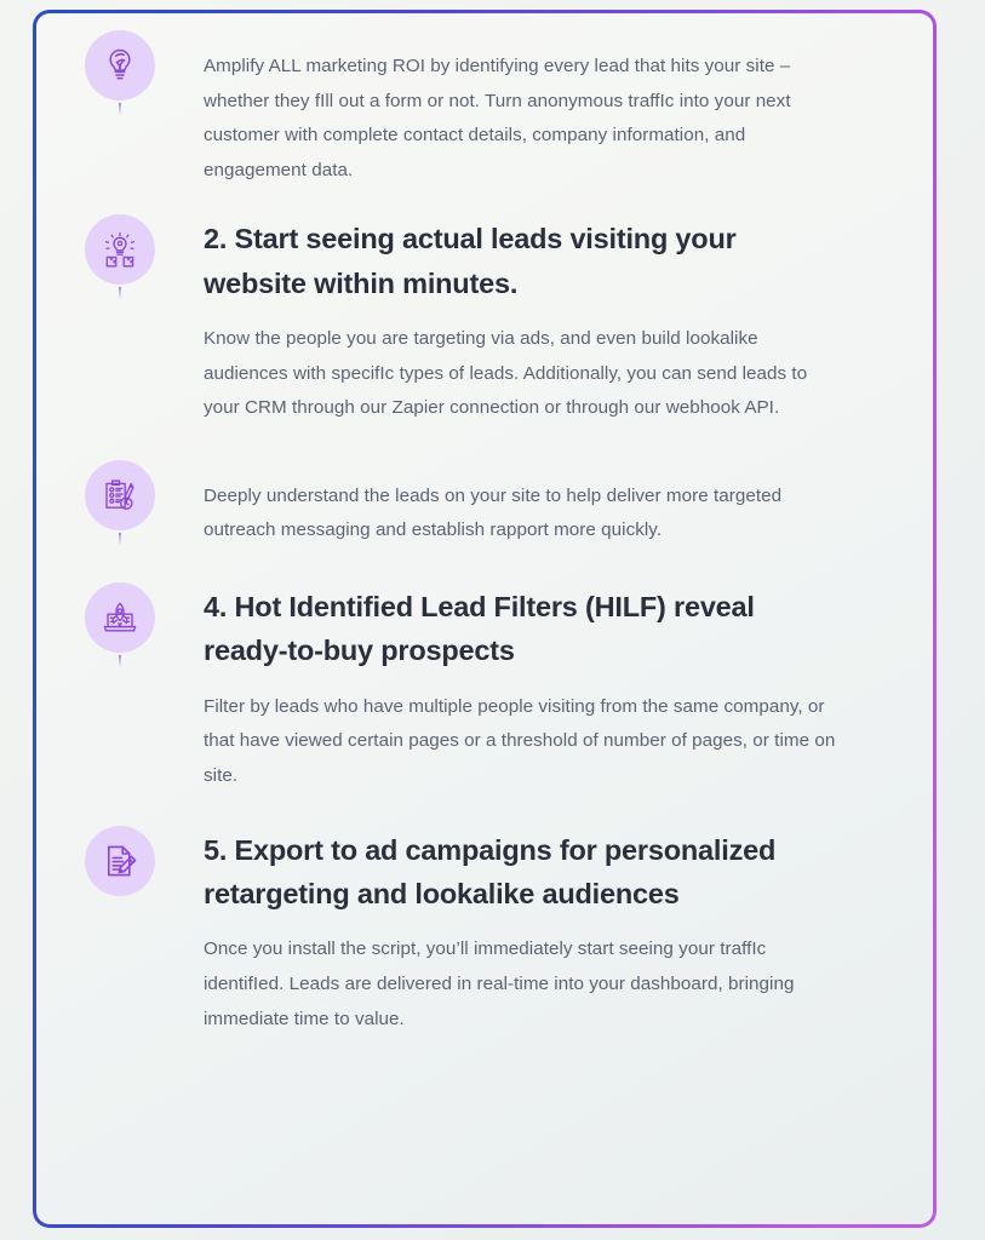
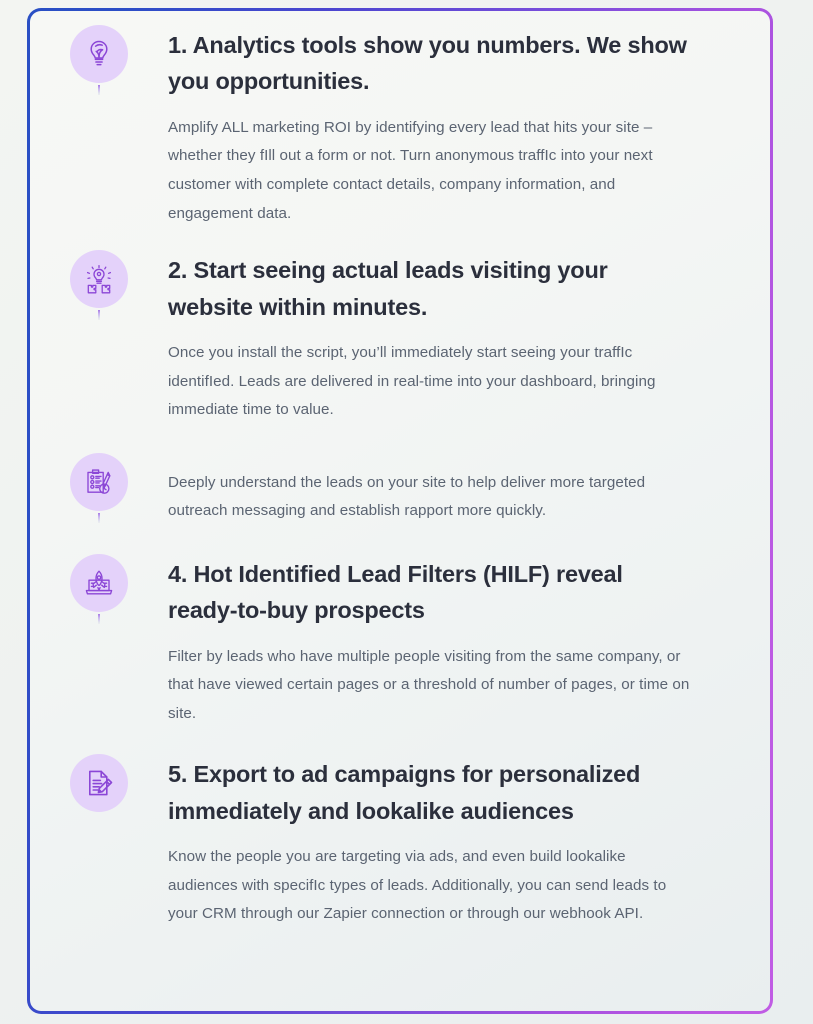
+ 1. Analytics tools show you numbers. We show you opportunities.
  Amplify ALL marketing ROI by identifying every lead that hits your site – whether they fIll out a form or not. Turn anonymous traffIc into your next customer with complete contact details, company information, and engagement data.
  2. Start seeing actual leads visiting your website within minutes.
- Know the people you are targeting via ads, and even build lookalike audiences with specifIc types of leads. Additionally, you can send leads to your CRM through our Zapier connection or through our webhook API.
+ Once you install the script, you’ll immediately start seeing your traffIc identifIed. Leads are delivered in real-time into your dashboard, bringing immediate time to value.
  Deeply understand the leads on your site to help deliver more targeted outreach messaging and establish rapport more quickly.
  4. Hot Identified Lead Filters (HILF) reveal ready-to-buy prospects
  Filter by leads who have multiple people visiting from the same company, or that have viewed certain pages or a threshold of number of pages, or time on site.
- 5. Export to ad campaigns for personalized retargeting and lookalike audiences
+ 5. Export to ad campaigns for personalized immediately and lookalike audiences
- Once you install the script, you’ll immediately start seeing your traffIc identifIed. Leads are delivered in real-time into your dashboard, bringing immediate time to value.
+ Know the people you are targeting via ads, and even build lookalike audiences with specifIc types of leads. Additionally, you can send leads to your CRM through our Zapier connection or through our webhook API.
